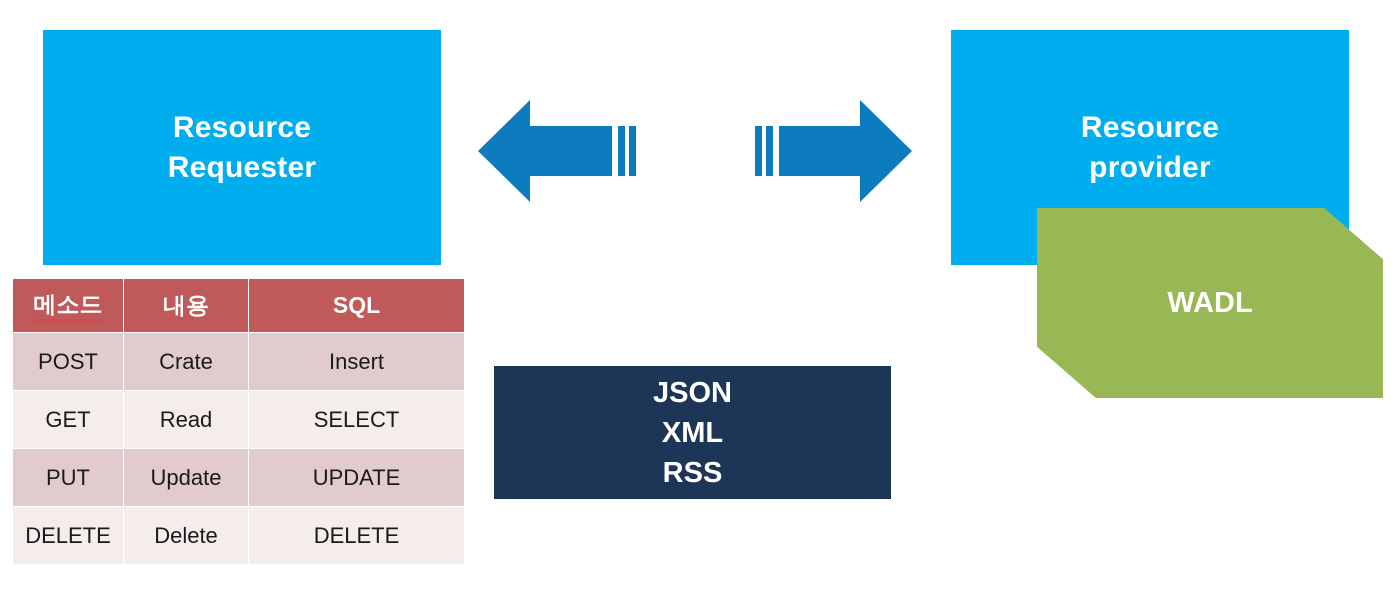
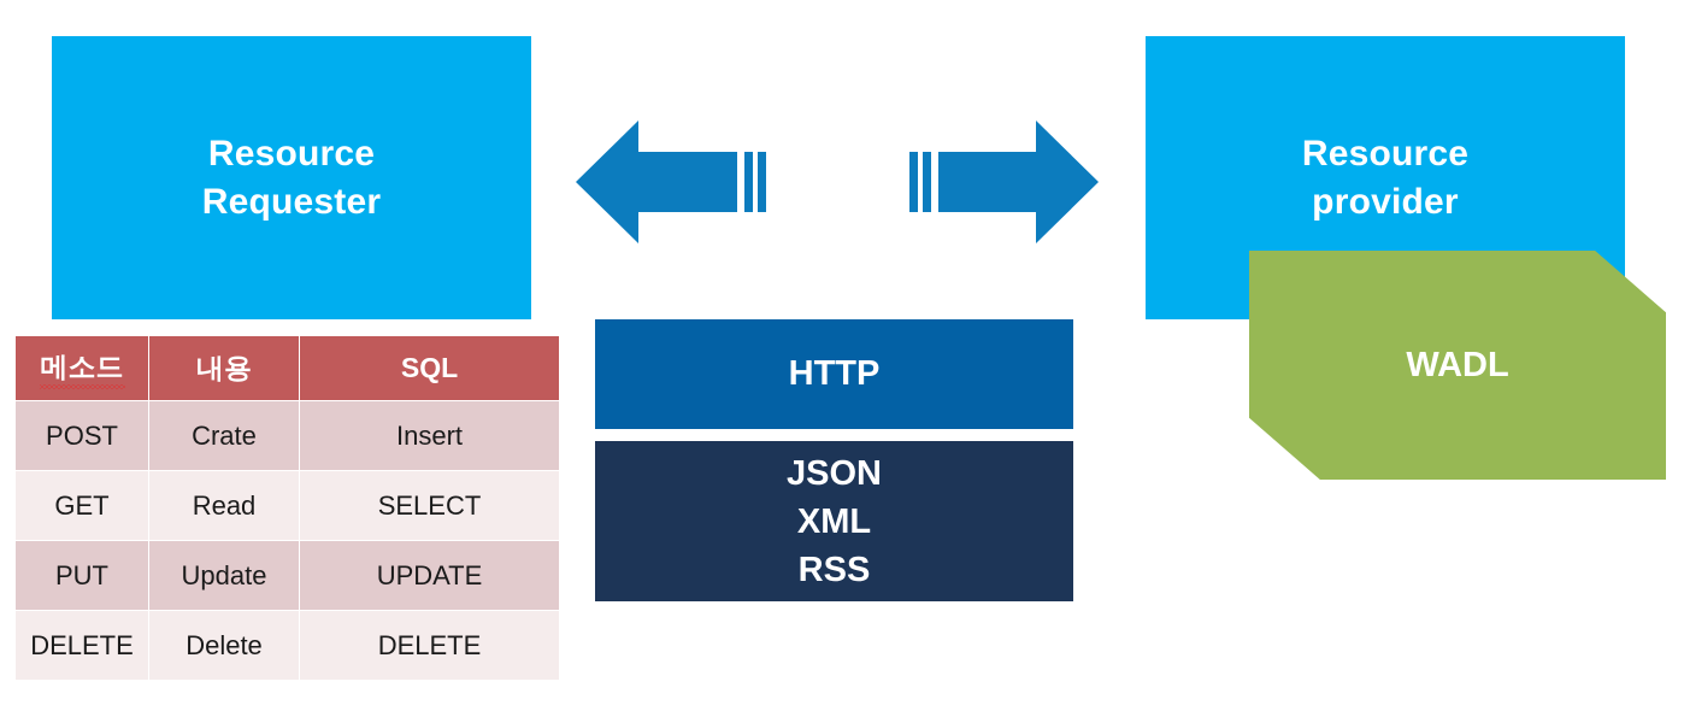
  Resource
  Requester
  Resource
  provider
  WADL
+ HTTP
  JSON
  XML
  RSS
  메소드	내용	SQL
  POST	Crate	Insert
  GET	Read	SELECT
  PUT	Update	UPDATE
  DELETE	Delete	DELETE
